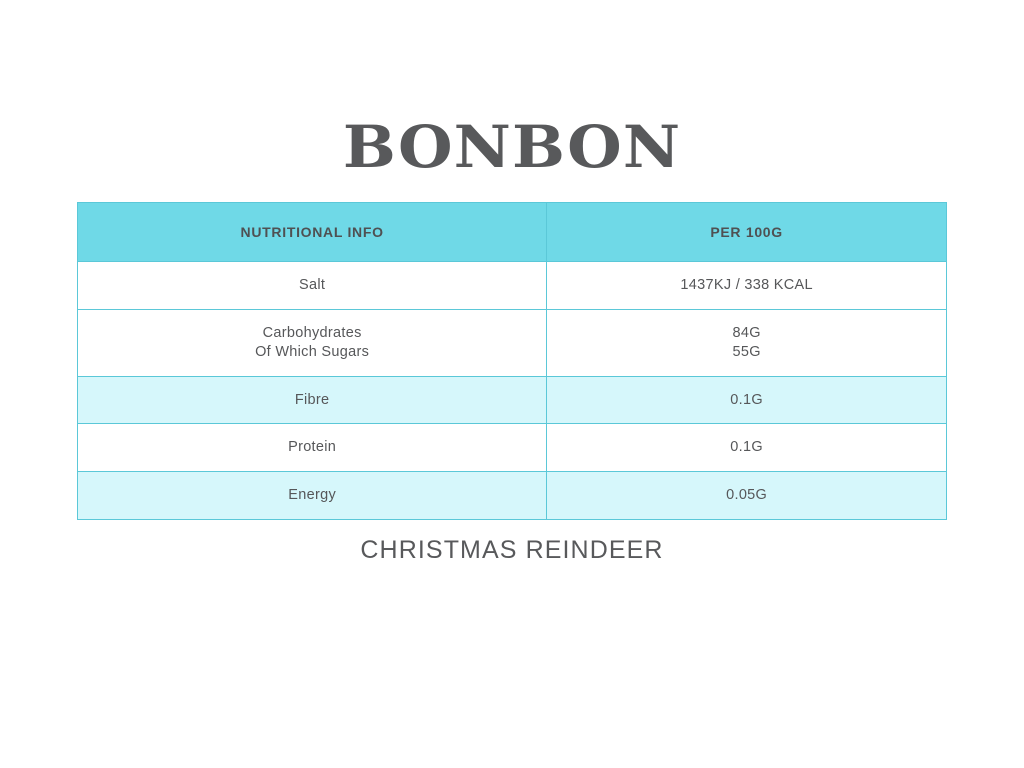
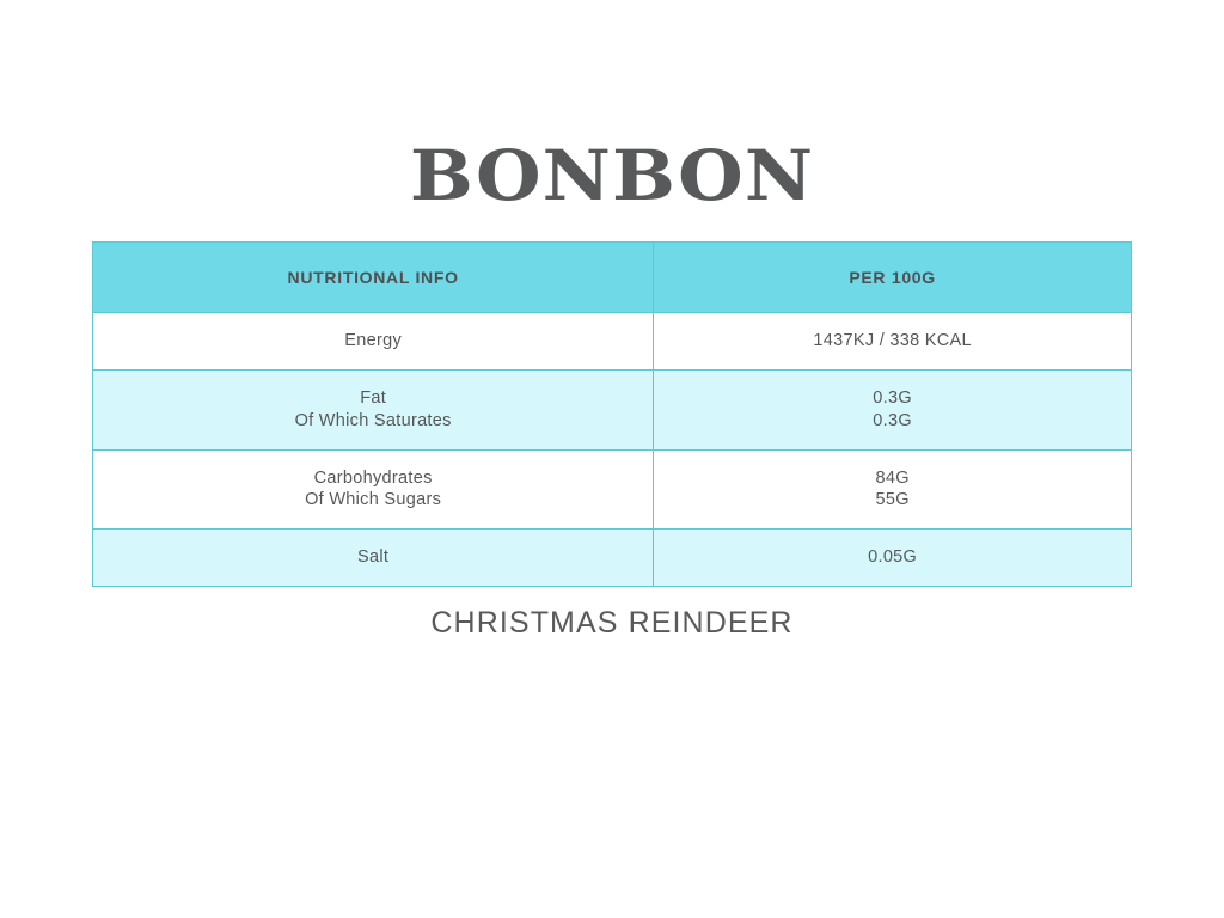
  BONBON
  NUTRITIONAL INFO	PER 100G
- Salt	1437KJ / 338 KCAL
+ Energy	1437KJ / 338 KCAL
+ Fat Of Which Saturates	0.3G 0.3G
  Carbohydrates Of Which Sugars	84G 55G
- Fibre	0.1G
- Protein	0.1G
- Energy	0.05G
+ Salt	0.05G
  CHRISTMAS REINDEER
